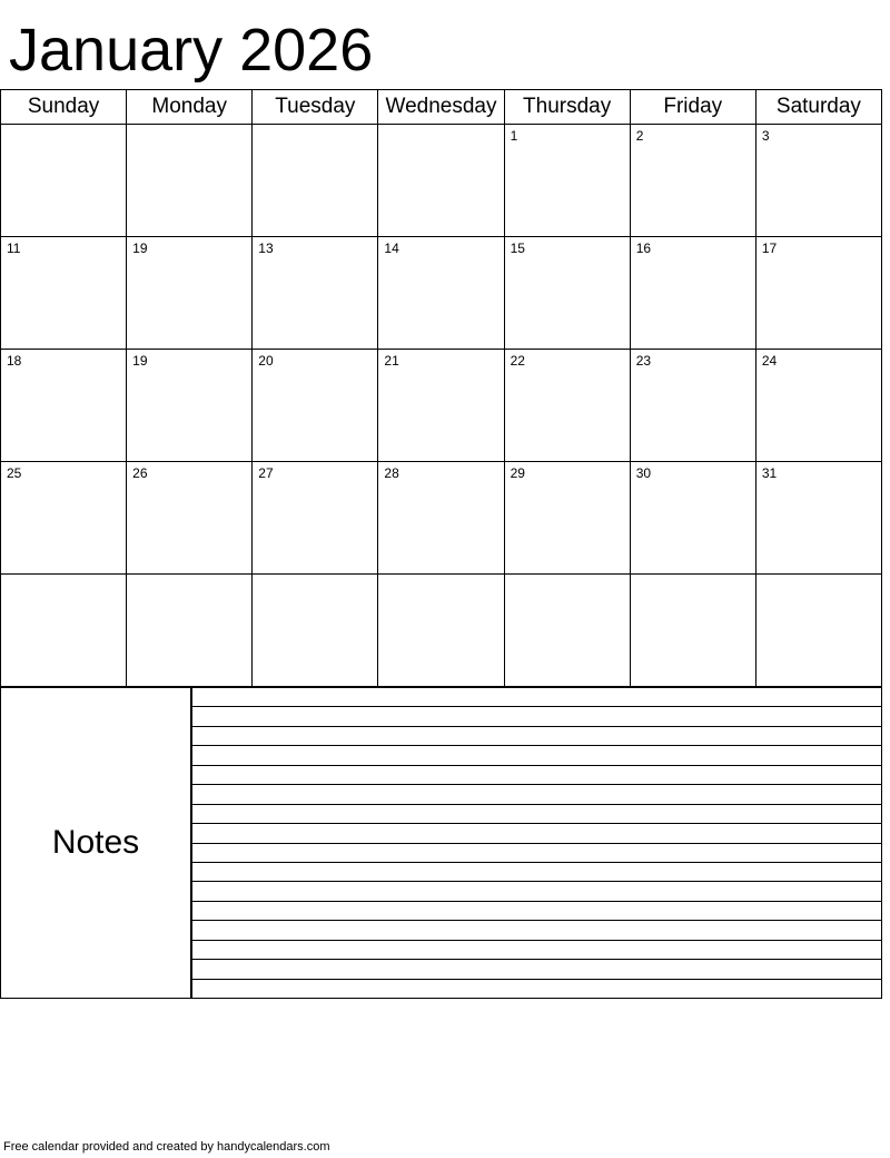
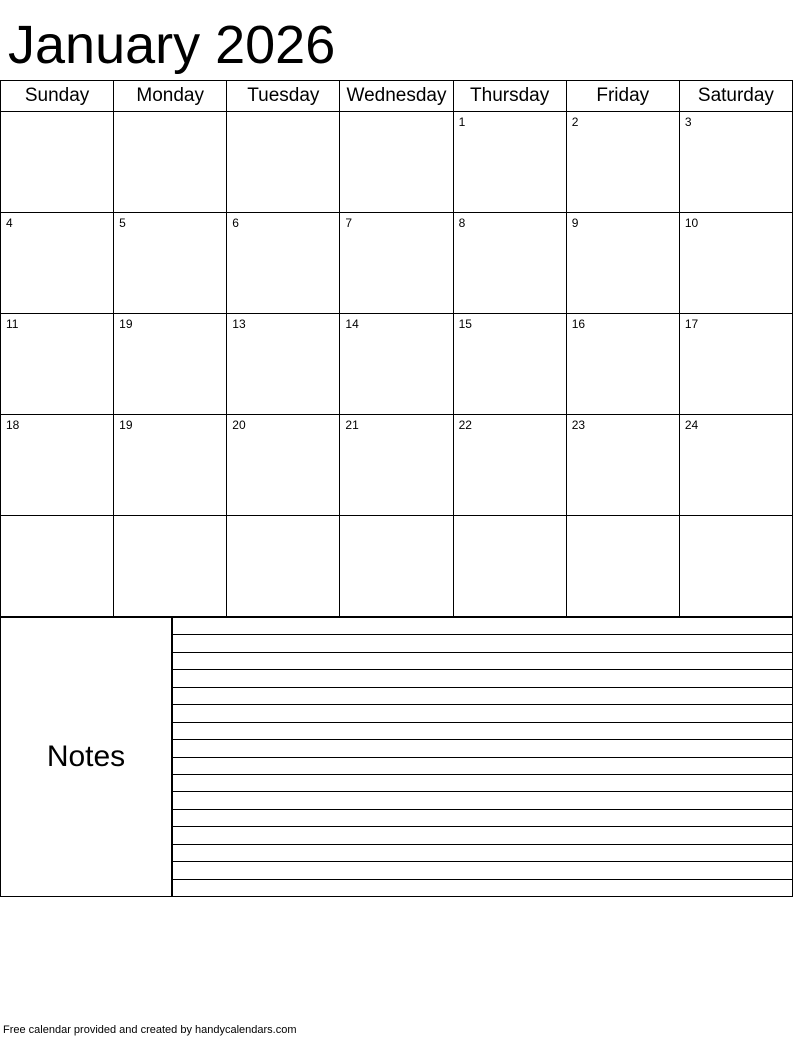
  January 2026
  Sunday	Monday	Tuesday	Wednesday	Thursday	Friday	Saturday
  				1	2	3
+ 4	5	6	7	8	9	10
  11	19	13	14	15	16	17
  18	19	20	21	22	23	24
- 25	26	27	28	29	30	31
  Notes
  Free calendar provided and created by handycalendars.com
